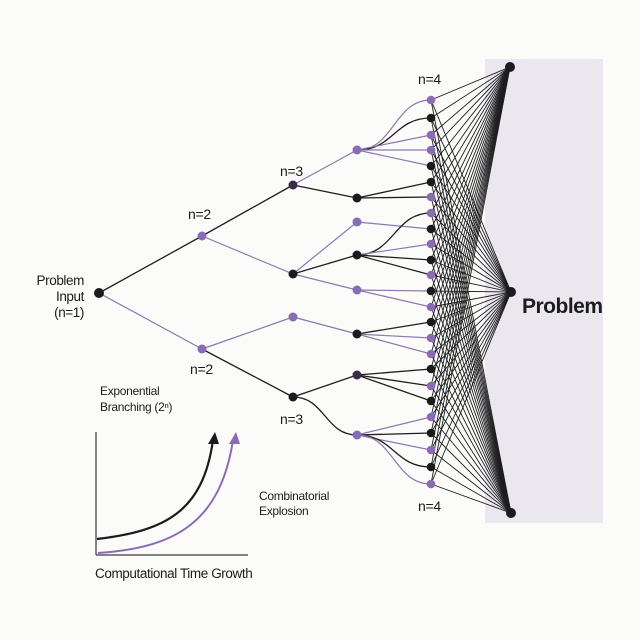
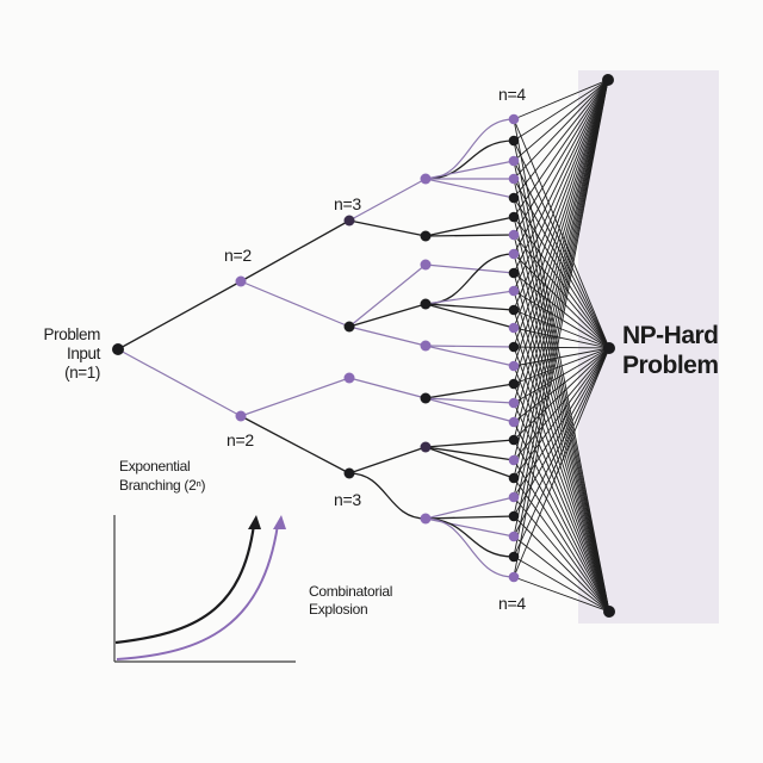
  Problem
  Input
  (n=1)
  n=2
  n=2
  n=3
  n=3
  n=4
  n=4
+ NP-Hard
  Problem
  Combinatorial
  Explosion
  Exponential
  Branching (2ⁿ)
- Computational Time Growth
